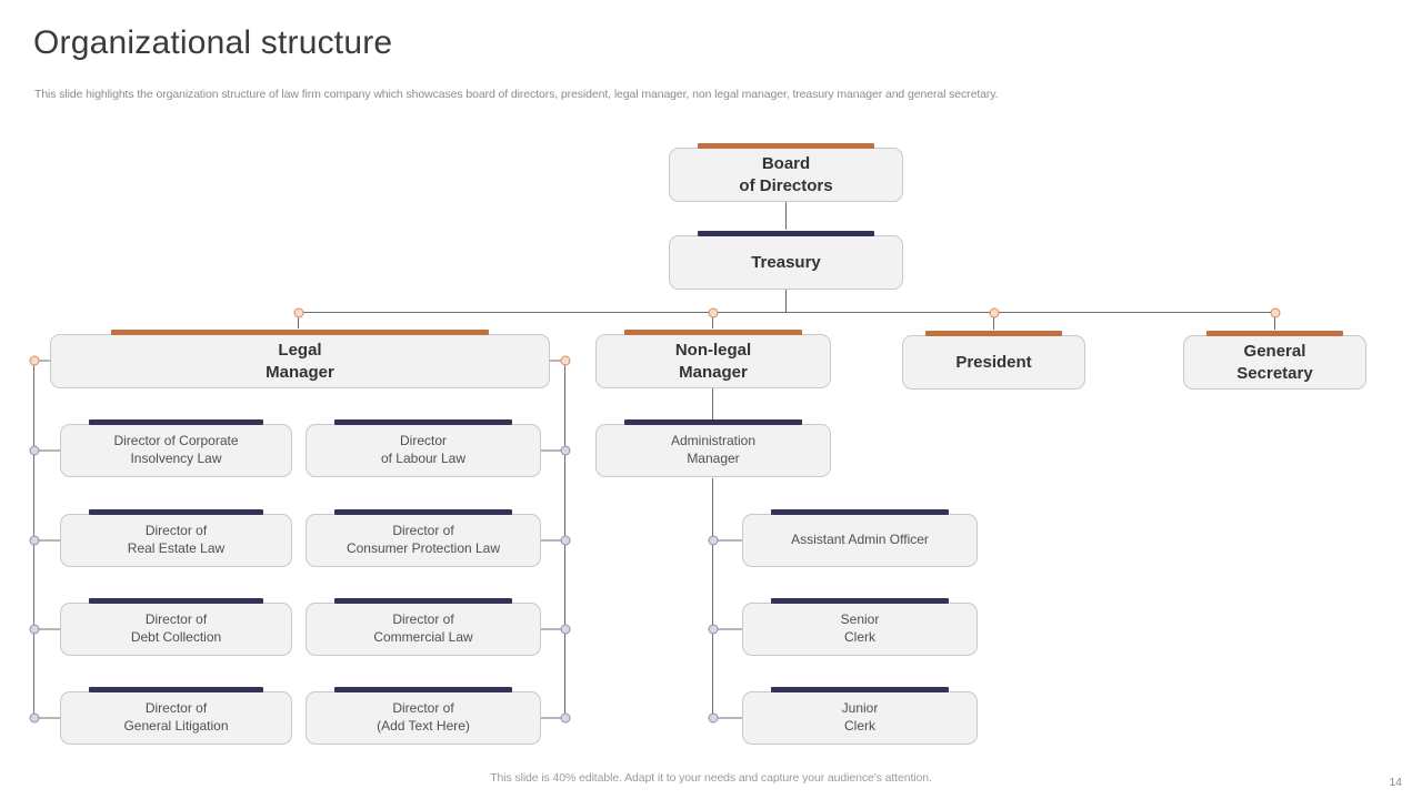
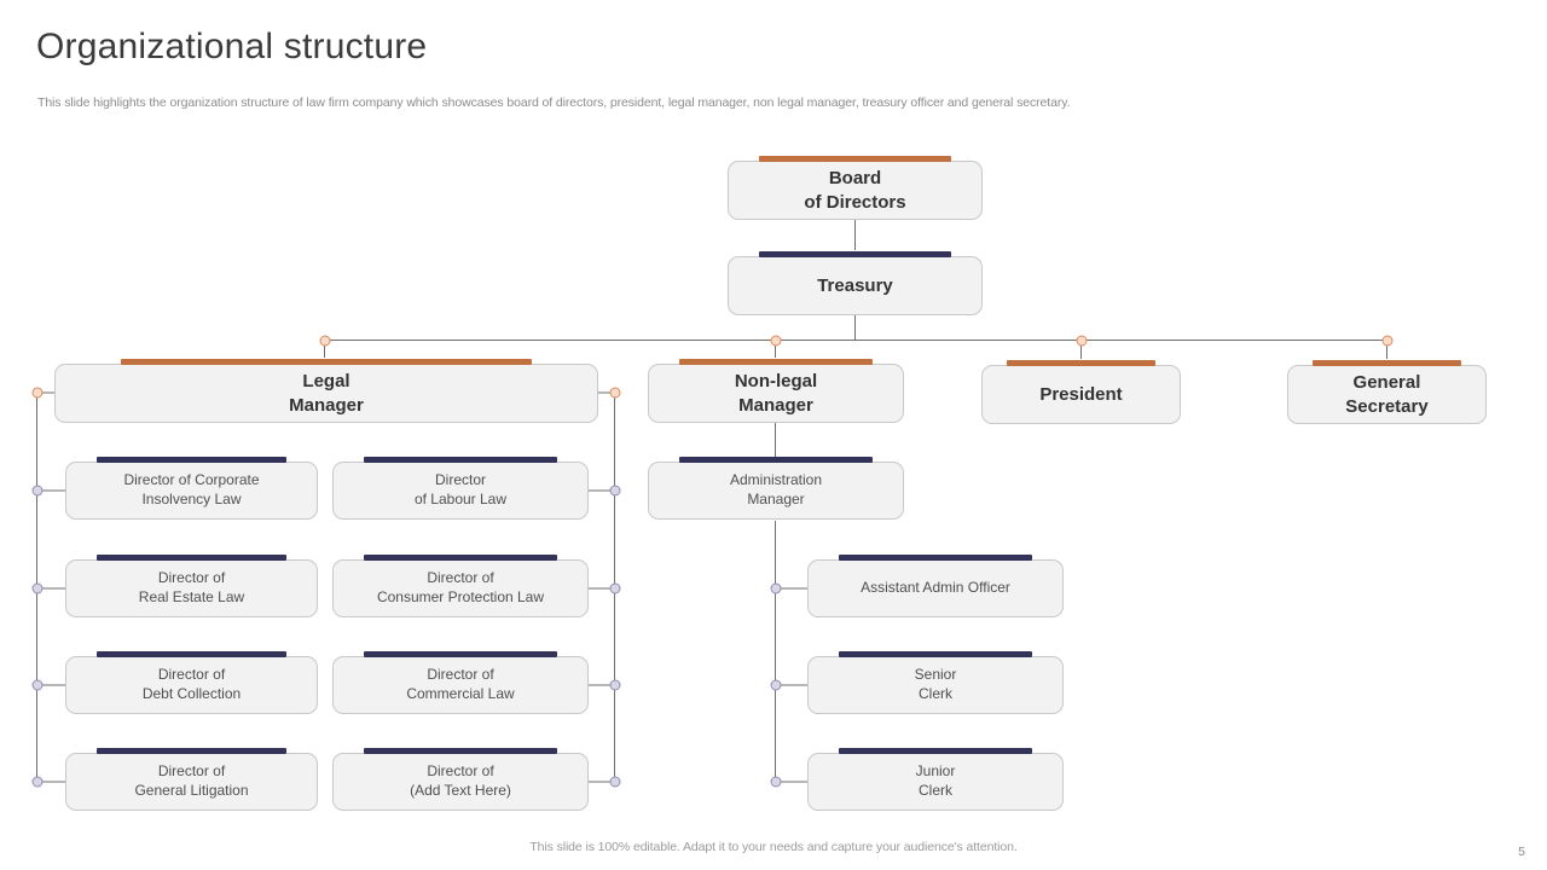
  Organizational structure
- This slide highlights the organization structure of law firm company which showcases board of directors, president, legal manager, non legal manager, treasury manager and general secretary.
+ This slide highlights the organization structure of law firm company which showcases board of directors, president, legal manager, non legal manager, treasury officer and general secretary.
  Board
  of Directors
  Treasury
  Legal
  Manager
  Non-legal
  Manager
  President
  General
  Secretary
  Director of Corporate
  Insolvency Law
  Director of
  Real Estate Law
  Director of
  Debt Collection
  Director of
  General Litigation
  Director
  of Labour Law
  Director of
  Consumer Protection Law
  Director of
  Commercial Law
  Director of
  (Add Text Here)
  Administration
  Manager
  Assistant Admin Officer
  Senior
  Clerk
  Junior
  Clerk
- This slide is 40% editable. Adapt it to your needs and capture your audience's attention.
+ This slide is 100% editable. Adapt it to your needs and capture your audience's attention.
- 14
+ 5
